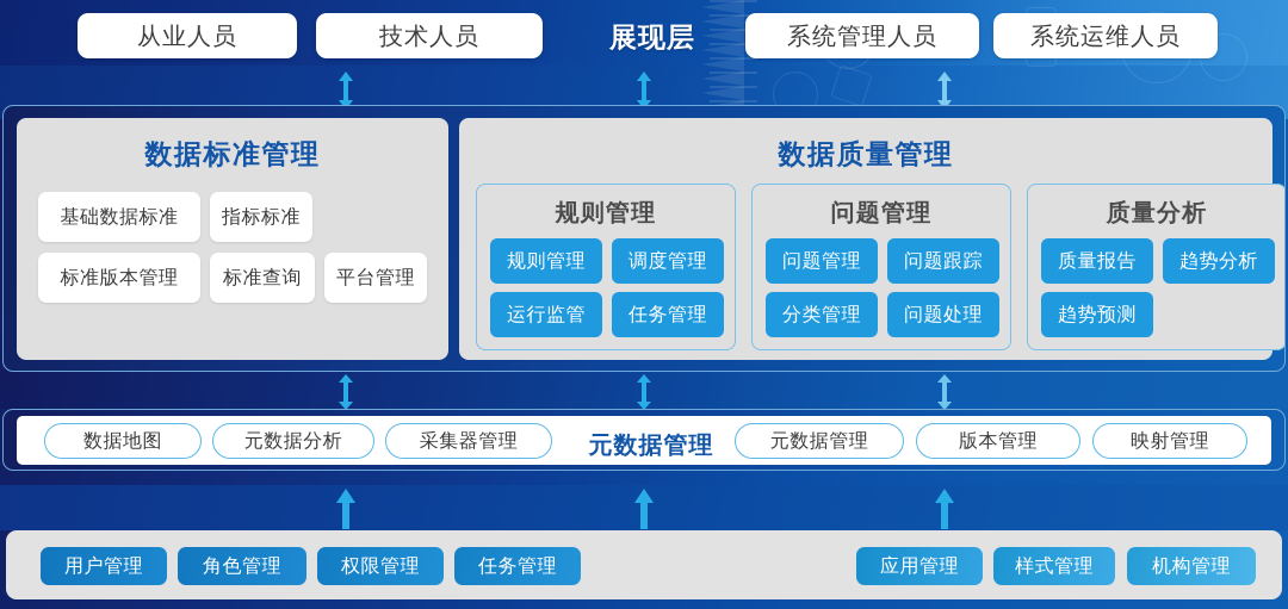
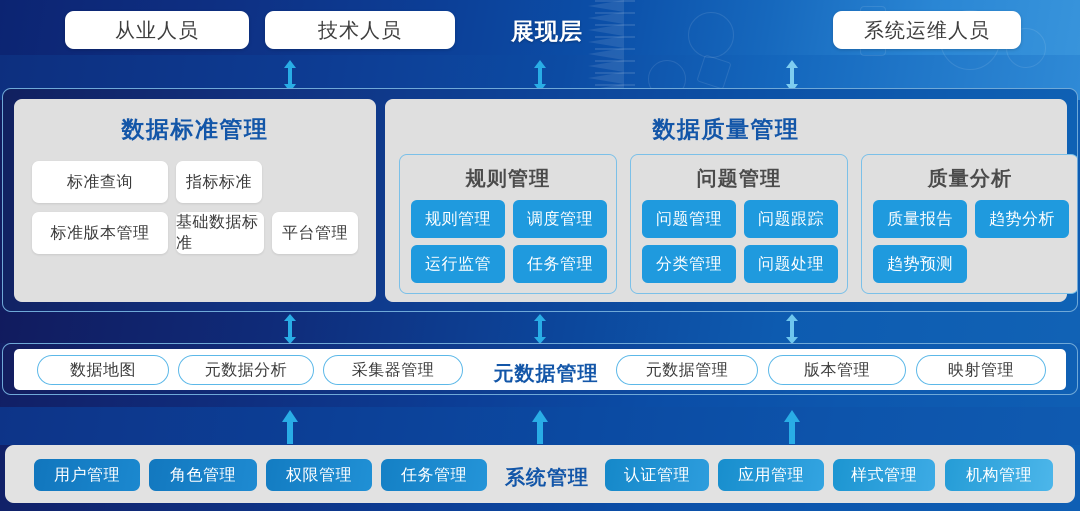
  从业人员
  技术人员
  展现层
- 系统管理人员
  系统运维人员
  数据标准管理
- 基础数据标准
+ 标准查询
  指标标准
  标准版本管理
- 标准查询
+ 基础数据标准
  平台管理
  数据质量管理
  规则管理
  规则管理
  调度管理
  运行监管
  任务管理
  问题管理
  问题管理
  问题跟踪
  分类管理
  问题处理
  质量分析
  质量报告
  趋势分析
  趋势预测
  数据地图
  元数据分析
  采集器管理
  元数据管理
  元数据管理
  版本管理
  映射管理
  用户管理
  角色管理
  权限管理
  任务管理
+ 系统管理
+ 认证管理
  应用管理
  样式管理
  机构管理
